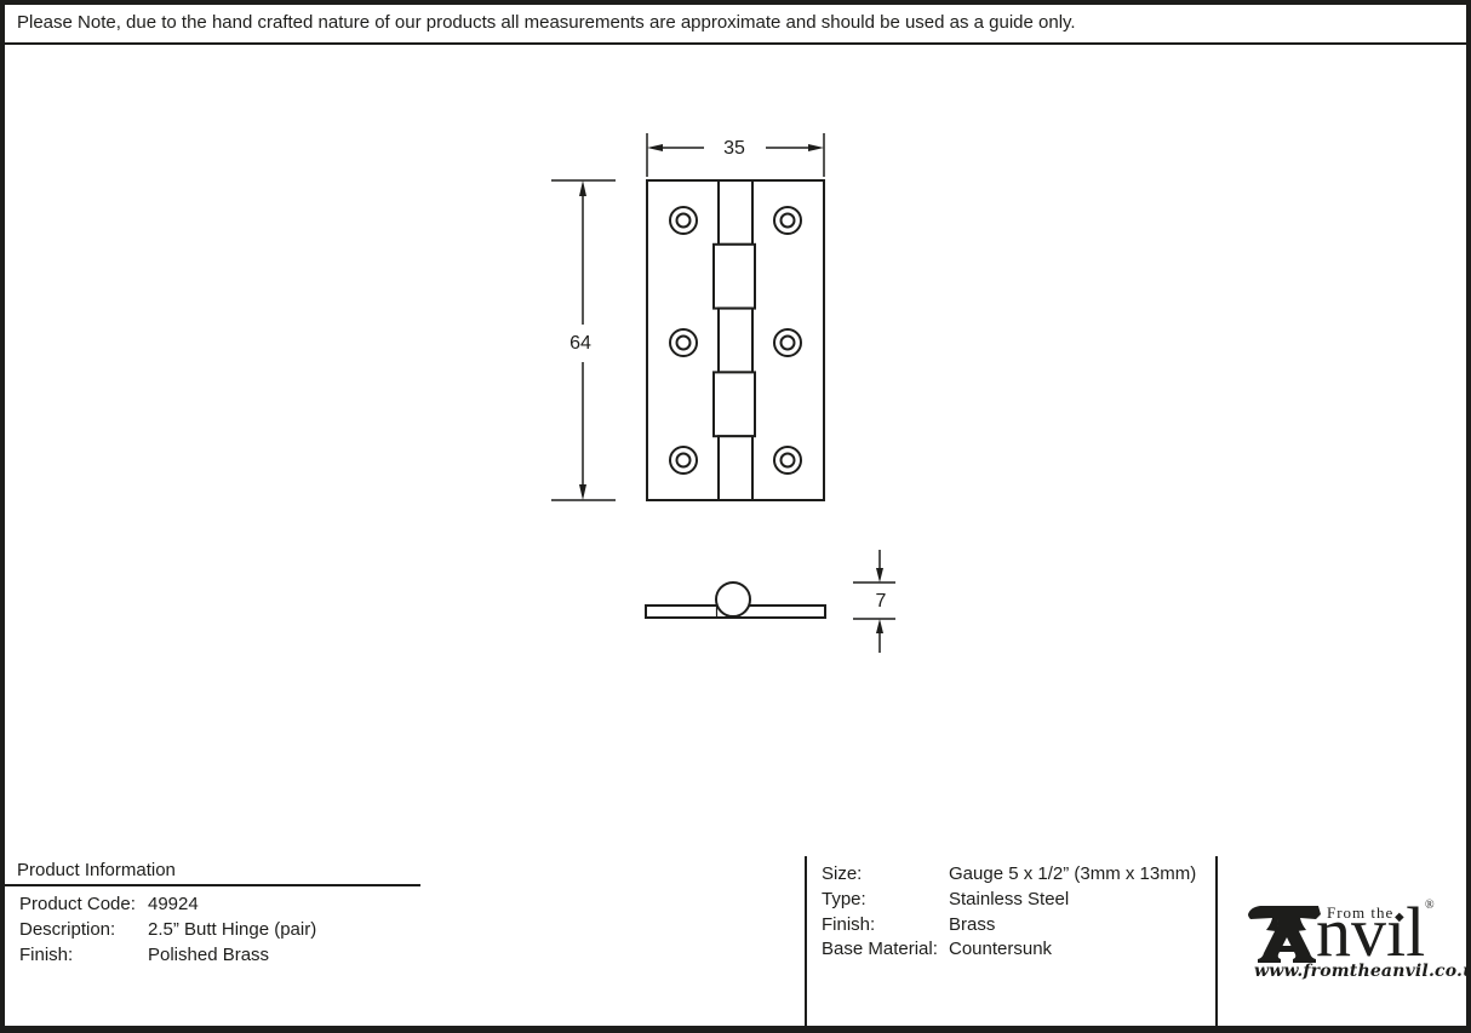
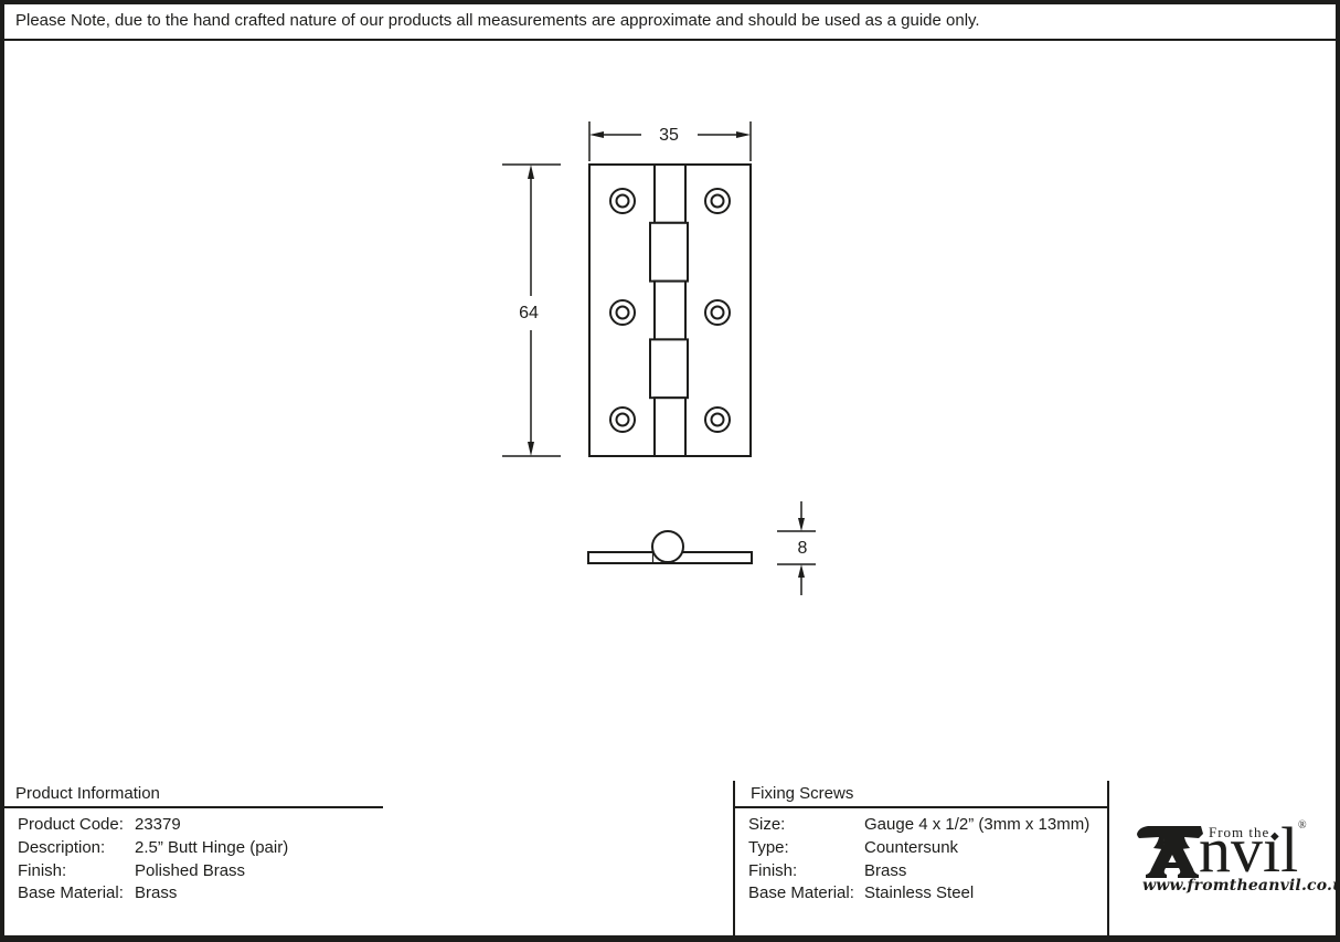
  35
  64
- 7
+ 8
  Please Note, due to the hand crafted nature of our products all measurements are approximate and should be used as a guide only.
  Product Information
- Product Code: 49924
+ Product Code: 23379
  Description: 2.5” Butt Hinge (pair)
  Finish: Polished Brass
+ Base Material: Brass
+ Fixing Screws
- Size: Gauge 5 x 1/2” (3mm x 13mm)
+ Size: Gauge 4 x 1/2” (3mm x 13mm)
- Type: Stainless Steel
+ Type: Countersunk
  Finish: Brass
- Base Material: Countersunk
+ Base Material: Stainless Steel
  From the
  ◆
  nvıl
  ®
  www.fromtheanvil.co.u
